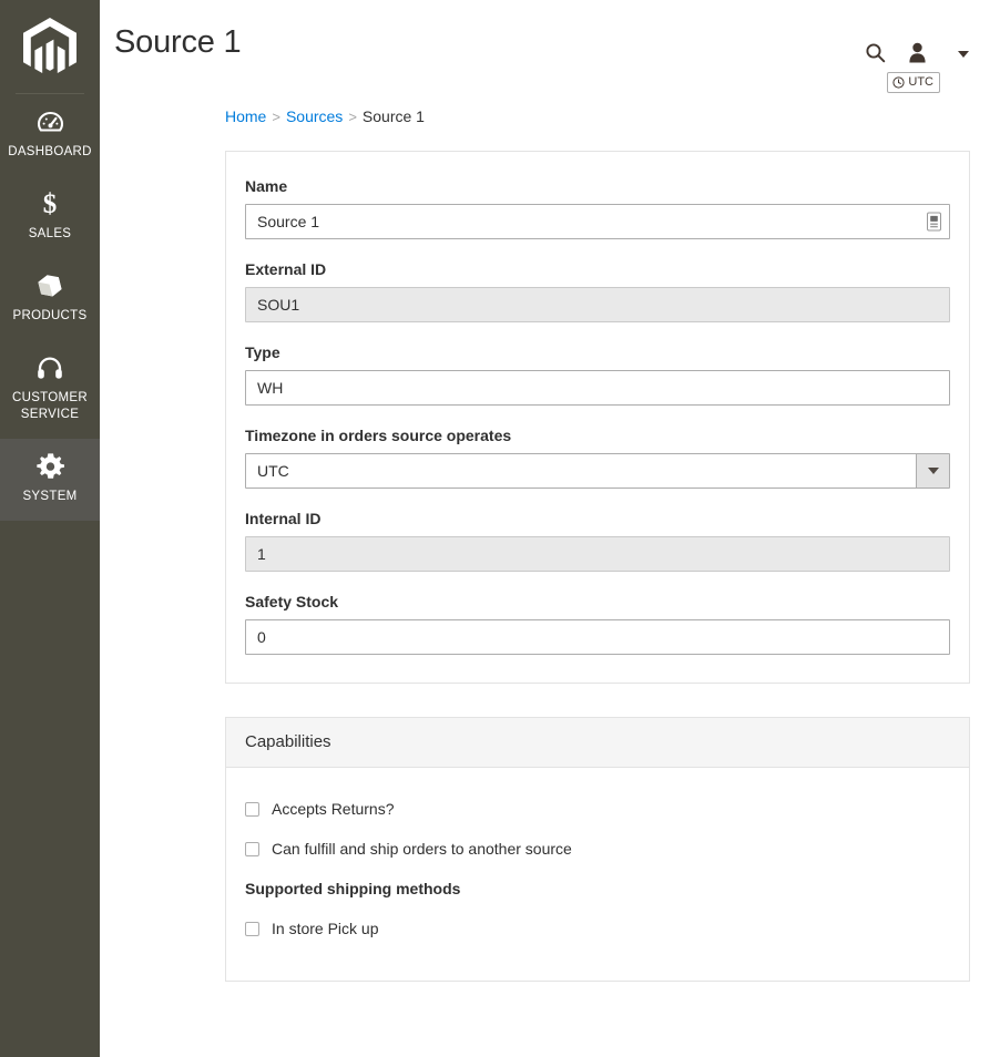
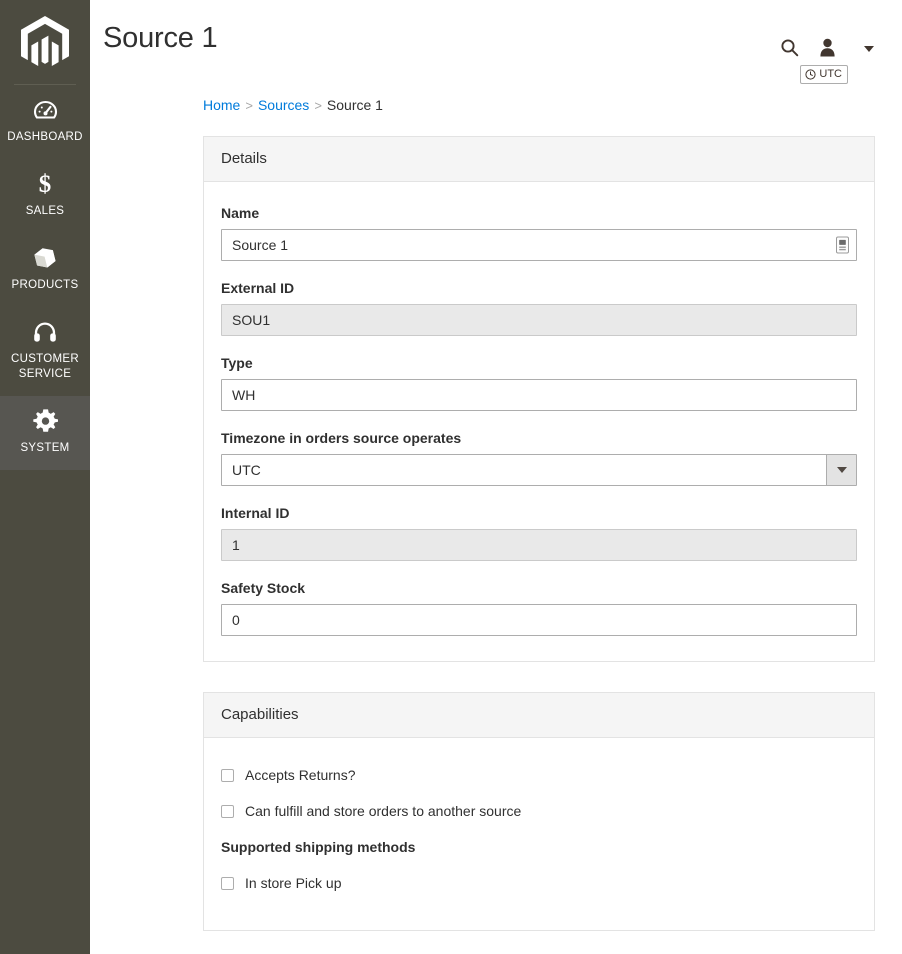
  DASHBOARD
  $
  SALES
  PRODUCTS
  CUSTOMER
  SERVICE
  SYSTEM
  Source 1
  UTC
  Home > Sources > Source 1
+ Details
  Name
  Source 1
  External ID
  SOU1
  Type
  WH
  Timezone in orders source operates
  UTC
  Internal ID
  1
  Safety Stock
  0
  Capabilities
  Accepts Returns?
- Can fulfill and ship orders to another source
+ Can fulfill and store orders to another source
  Supported shipping methods
  In store Pick up
